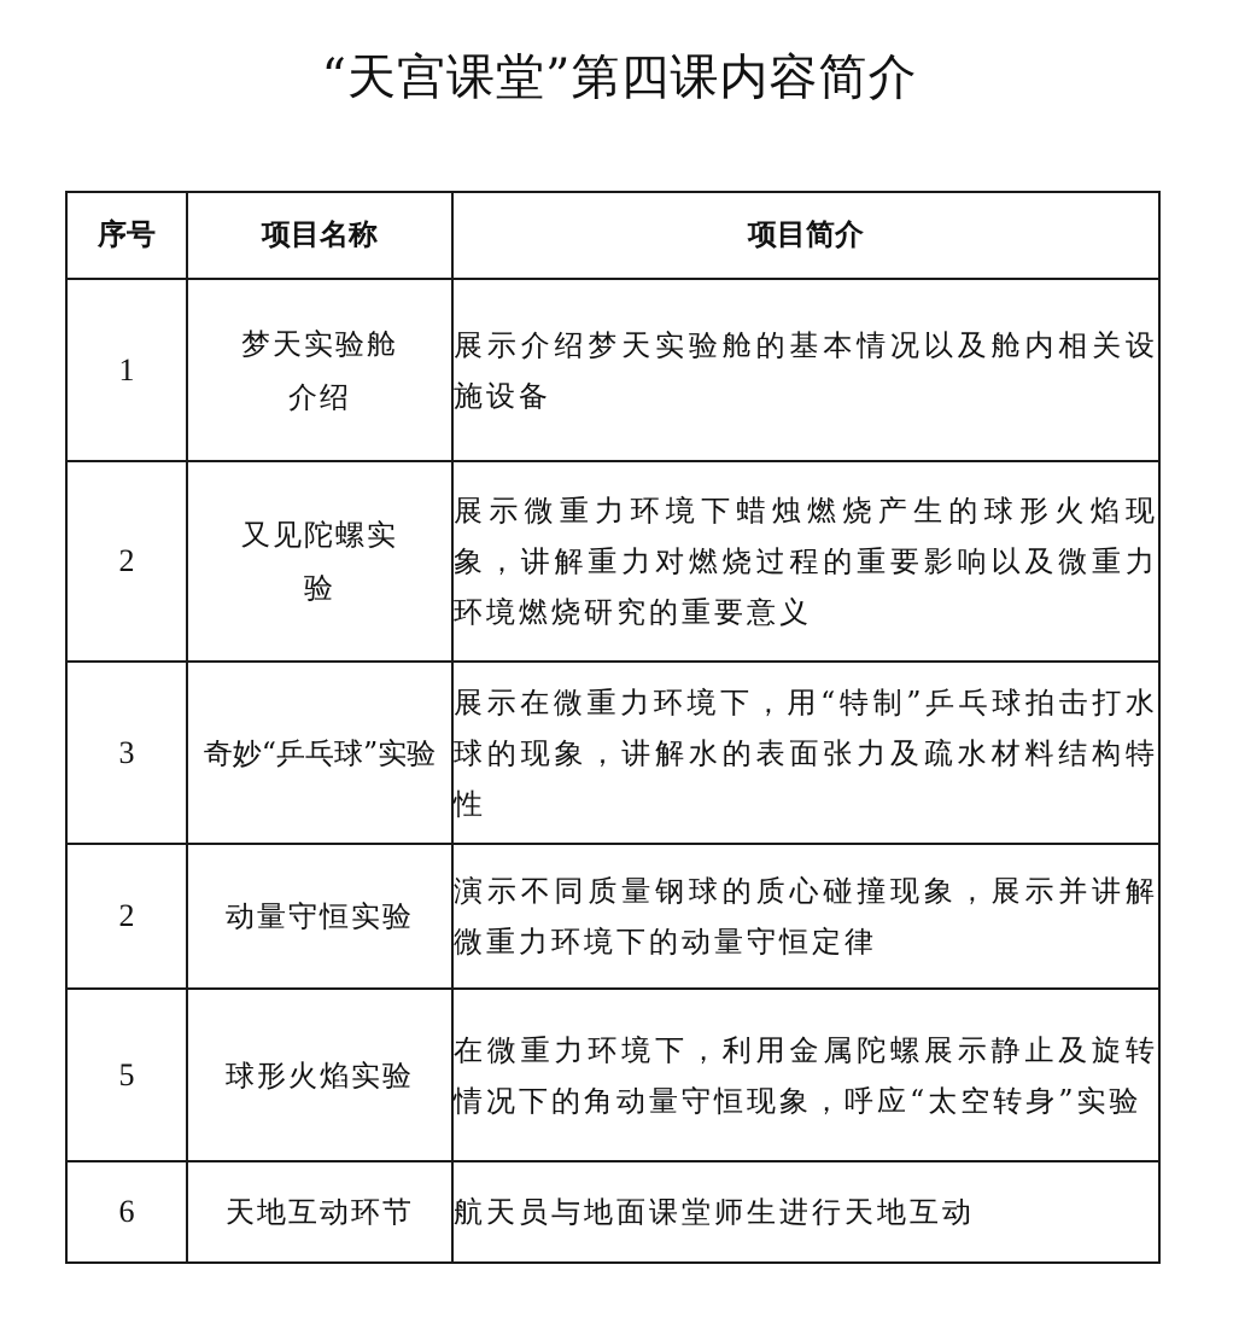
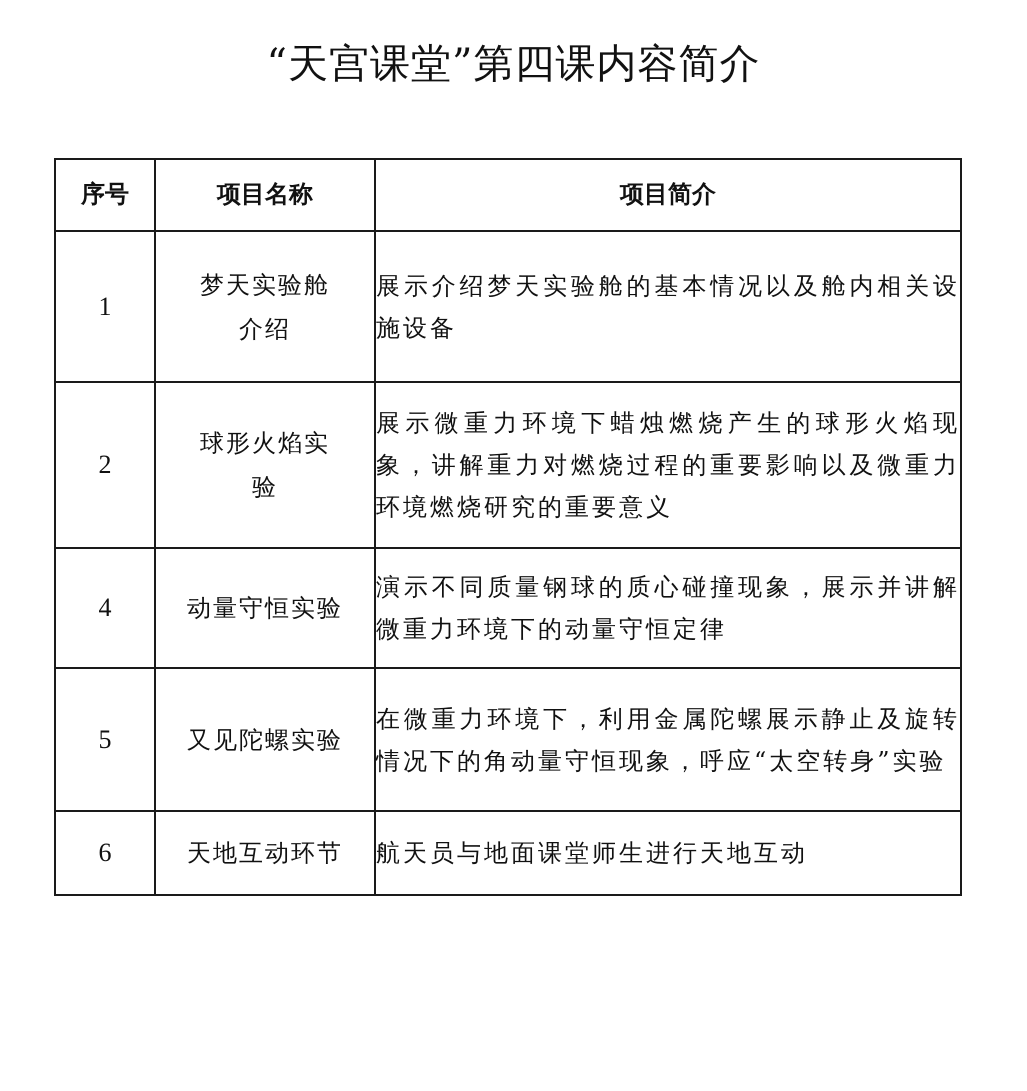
  “天宫课堂”第四课内容简介
  序号	项目名称	项目简介
  1	梦天实验舱介绍	展示介绍梦天实验舱的基本情况以及舱内相关设施设备
- 2	又见陀螺实验	展示微重力环境下蜡烛燃烧产生的球形火焰现象，讲解重力对燃烧过程的重要影响以及微重力环境燃烧研究的重要意义
+ 2	球形火焰实验	展示微重力环境下蜡烛燃烧产生的球形火焰现象，讲解重力对燃烧过程的重要影响以及微重力环境燃烧研究的重要意义
- 3	奇妙“乒乓球”实验	展示在微重力环境下，用“特制”乒乓球拍击打水球的现象，讲解水的表面张力及疏水材料结构特性
- 2	动量守恒实验	演示不同质量钢球的质心碰撞现象，展示并讲解微重力环境下的动量守恒定律
+ 4	动量守恒实验	演示不同质量钢球的质心碰撞现象，展示并讲解微重力环境下的动量守恒定律
- 5	球形火焰实验	在微重力环境下，利用金属陀螺展示静止及旋转情况下的角动量守恒现象，呼应“太空转身”实验
+ 5	又见陀螺实验	在微重力环境下，利用金属陀螺展示静止及旋转情况下的角动量守恒现象，呼应“太空转身”实验
  6	天地互动环节	航天员与地面课堂师生进行天地互动
